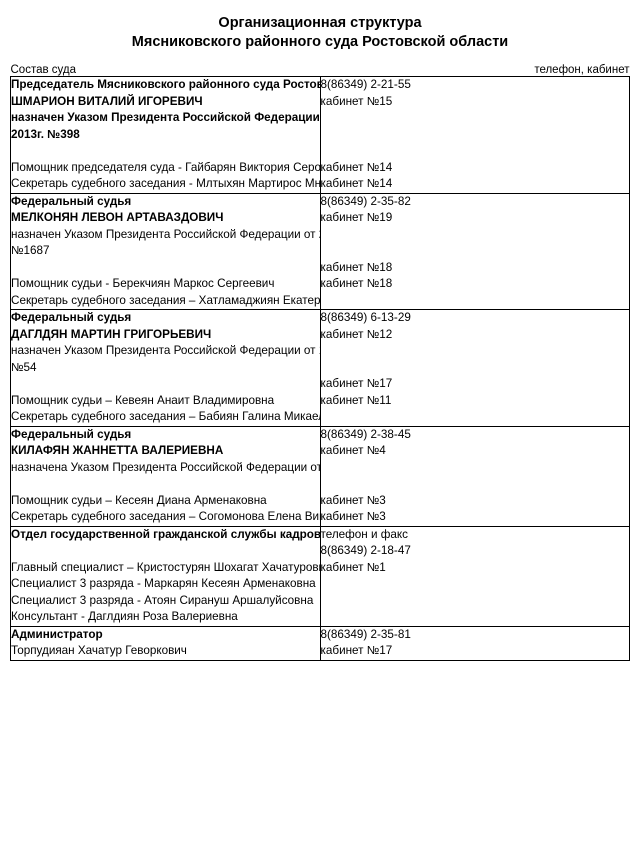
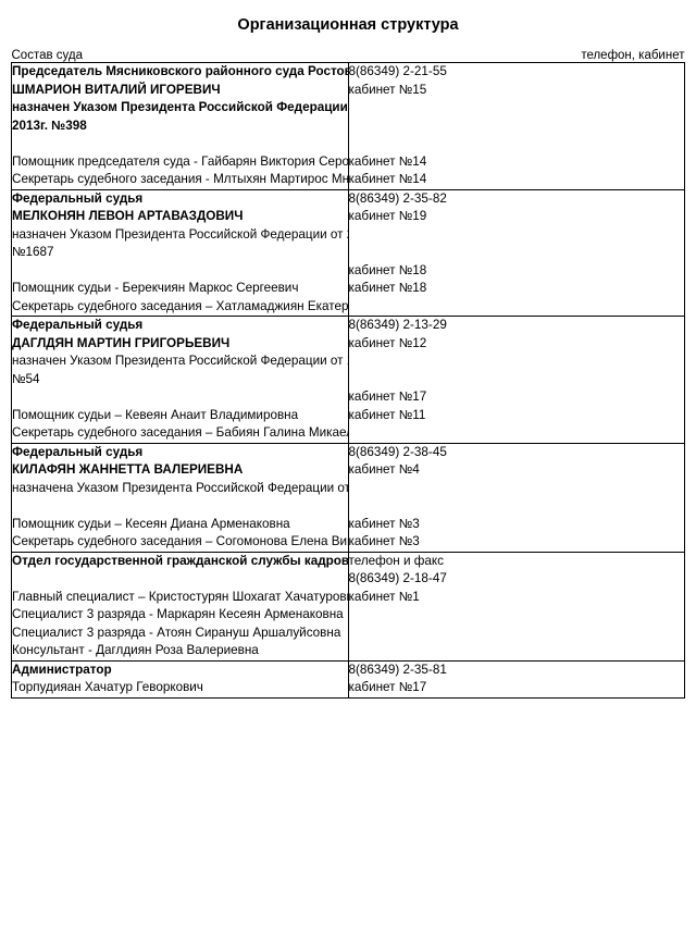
  Организационная структура
- Мясниковского районного суда Ростовской области
  Состав суда	телефон, кабинет
  Председатель Мясниковского районного суда РостоШМАРИОН ВИТАЛИЙ ИГОРЕВИЧназначен Указом Президента Российской Федерации2013г. №398 Помощник председателя суда - Гайбарян Виктория СероСекретарь судебного заседания - Млтыхян Мартирос Мн	8(86349) 2-21-55кабинет №15 кабинет №14кабинет №14
  Федеральный судьяМЕЛКОНЯН ЛЕВОН АРТАВАЗДОВИЧназначен Указом Президента Российской Федерации от№1687 Помощник судьи - Берекчиян Маркос СергеевичСекретарь судебного заседания – Хатламаджиян Екатер	8(86349) 2-35-82кабинет №19 кабинет №18кабинет №18
- Федеральный судьяДАГЛДЯН МАРТИН ГРИГОРЬЕВИЧназначен Указом Президента Российской Федерации от№54 Помощник судьи – Кевеян Анаит ВладимировнаСекретарь судебного заседания – Бабиян Галина Микае	8(86349) 6-13-29кабинет №12 кабинет №17кабинет №11
+ Федеральный судьяДАГЛДЯН МАРТИН ГРИГОРЬЕВИЧназначен Указом Президента Российской Федерации от№54 Помощник судьи – Кевеян Анаит ВладимировнаСекретарь судебного заседания – Бабиян Галина Микае	8(86349) 2-13-29кабинет №12 кабинет №17кабинет №11
  Федеральный судьяКИЛАФЯН ЖАННЕТТА ВАЛЕРИЕВНАназначена Указом Президента Российской Федерации от Помощник судьи – Кесеян Диана АрменаковнаСекретарь судебного заседания – Согомонова Елена Ви	8(86349) 2-38-45кабинет №4 кабинет №3кабинет №3
  Отдел государственной гражданской службы кадров Главный специалист – Кристостурян Шохагат ХачатуровСпециалист 3 разряда - Маркарян Кесеян АрменаковнаСпециалист 3 разряда - Атоян Сирануш АршалуйсовнаКонсультант - Даглдиян Роза Валериевна	телефон и факс8(86349) 2-18-47кабинет №1
  АдминистраторТорпудияан Хачатур Геворкович	8(86349) 2-35-81кабинет №17
